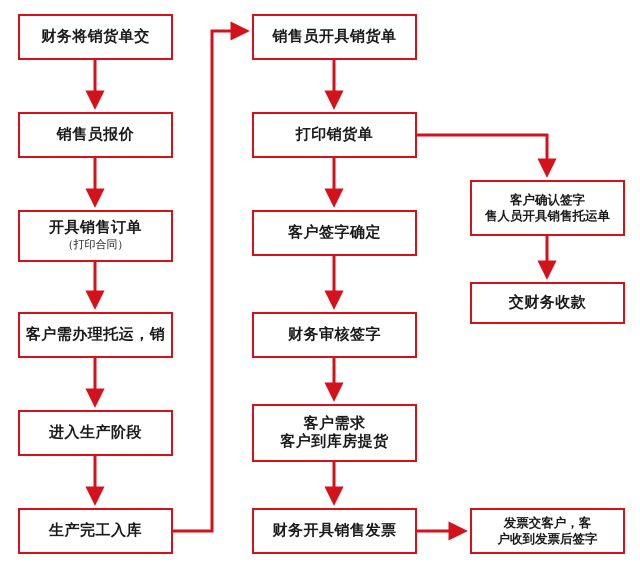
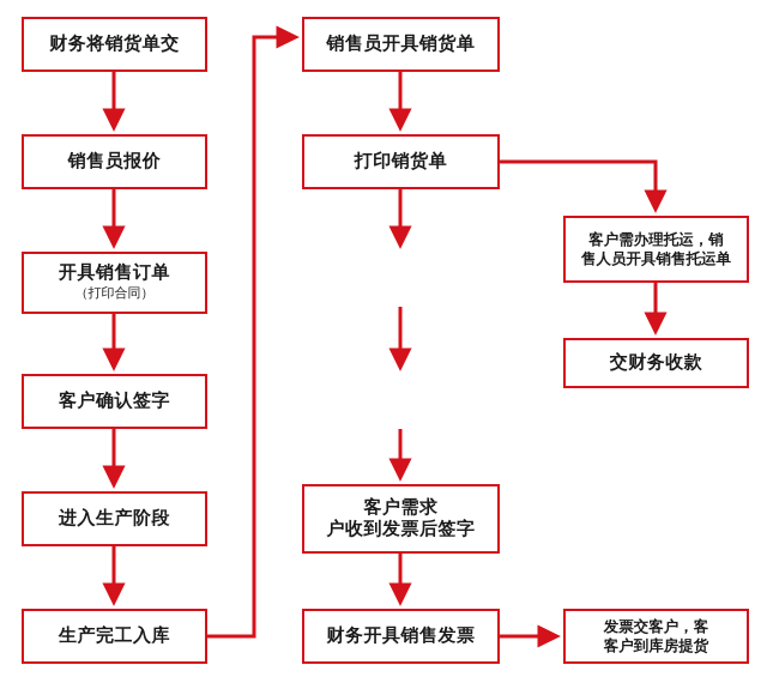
  财务将销货单交
  销售员报价
  开具销售订单
  （打印合同）
- 客户需办理托运，销
+ 客户确认签字
  进入生产阶段
  生产完工入库
  销售员开具销货单
  打印销货单
- 客户签字确定
- 财务审核签字
  客户需求
- 客户到库房提货
+ 户收到发票后签字
  财务开具销售发票
- 客户确认签字
+ 客户需办理托运，销
  售人员开具销售托运单
  交财务收款
  发票交客户，客
- 户收到发票后签字
+ 客户到库房提货
